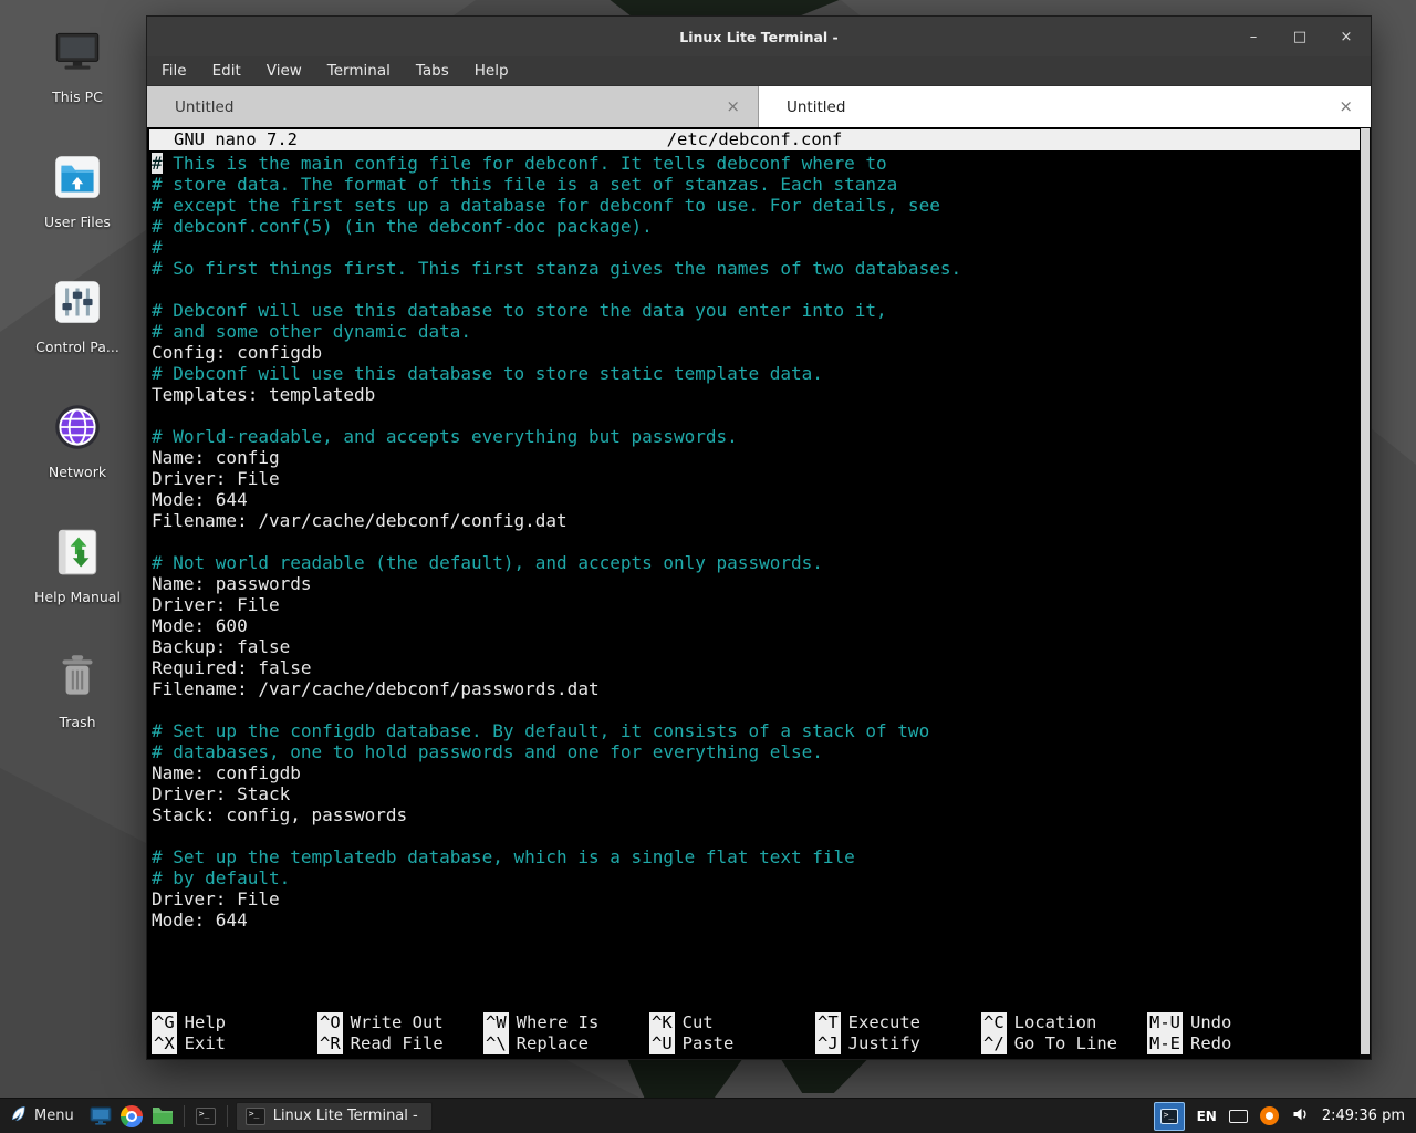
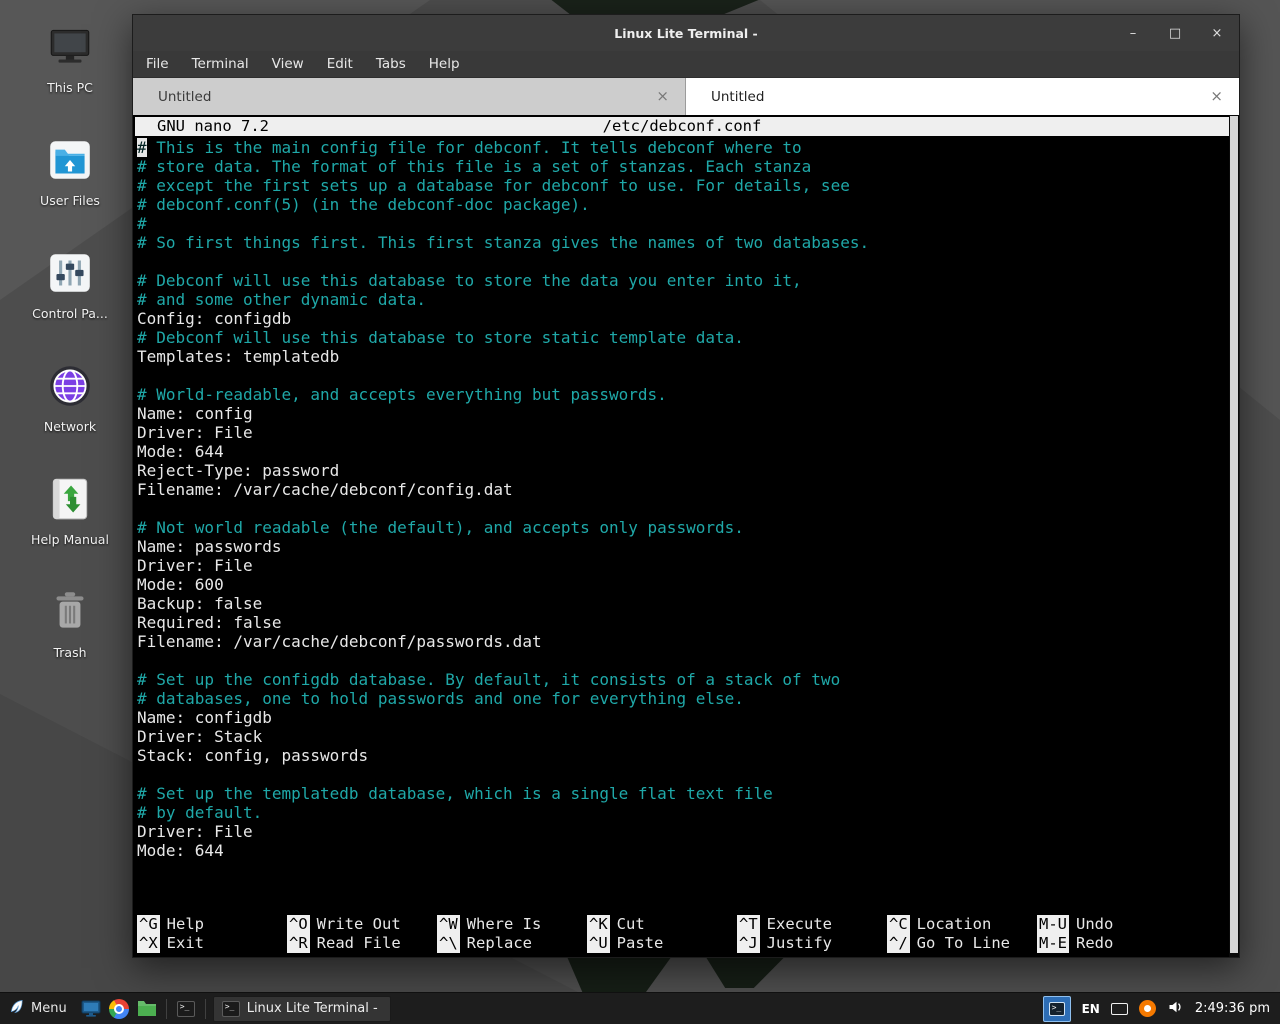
  This PC
  User Files
  Control Pa...
  Network
  Help Manual
  Trash
  Linux Lite Terminal -
  –
  □
  ×
  File
- Edit
+ Terminal
  View
- Terminal
+ Edit
  Tabs
  Help
  Untitled
  ×
  Untitled
  ×
  GNU nano 7.2
  /etc/debconf.conf
  # This is the main config file for debconf. It tells debconf where to
  # store data. The format of this file is a set of stanzas. Each stanza
  # except the first sets up a database for debconf to use. For details, see
  # debconf.conf(5) (in the debconf-doc package).
  #
  # So first things first. This first stanza gives the names of two databases.
  # Debconf will use this database to store the data you enter into it,
  # and some other dynamic data.
  Config: configdb
  # Debconf will use this database to store static template data.
  Templates: templatedb
  # World-readable, and accepts everything but passwords.
  Name: config
  Driver: File
  Mode: 644
+ Reject-Type: password
  Filename: /var/cache/debconf/config.dat
  # Not world readable (the default), and accepts only passwords.
  Name: passwords
  Driver: File
  Mode: 600
  Backup: false
  Required: false
  Filename: /var/cache/debconf/passwords.dat
  # Set up the configdb database. By default, it consists of a stack of two
  # databases, one to hold passwords and one for everything else.
  Name: configdb
  Driver: Stack
  Stack: config, passwords
  # Set up the templatedb database, which is a single flat text file
  # by default.
  Driver: File
  Mode: 644
  ^G
  Help
  ^O
  Write Out
  ^W
  Where Is
  ^K
  Cut
  ^T
  Execute
  ^C
  Location
  M-U
  Undo
  ^X
  Exit
  ^R
  Read File
  ^\
  Replace
  ^U
  Paste
  ^J
  Justify
  ^/
  Go To Line
  M-E
  Redo
  Menu
  >_
  >_
  Linux Lite Terminal -
  >_
  EN
  2:49:36 pm
